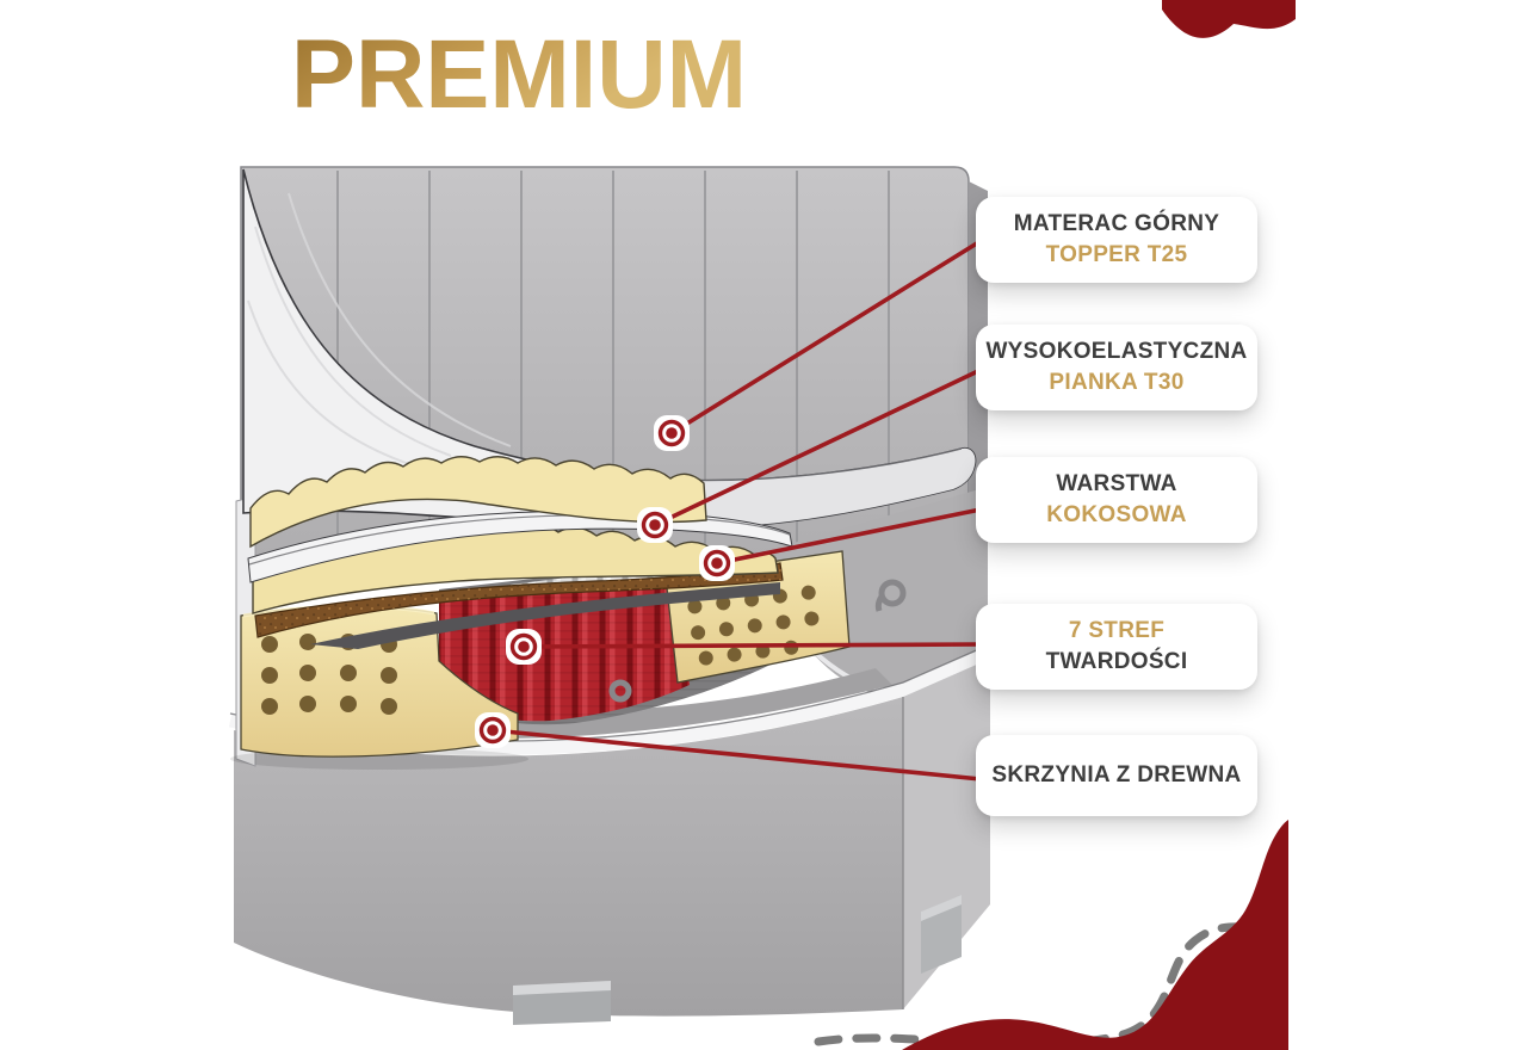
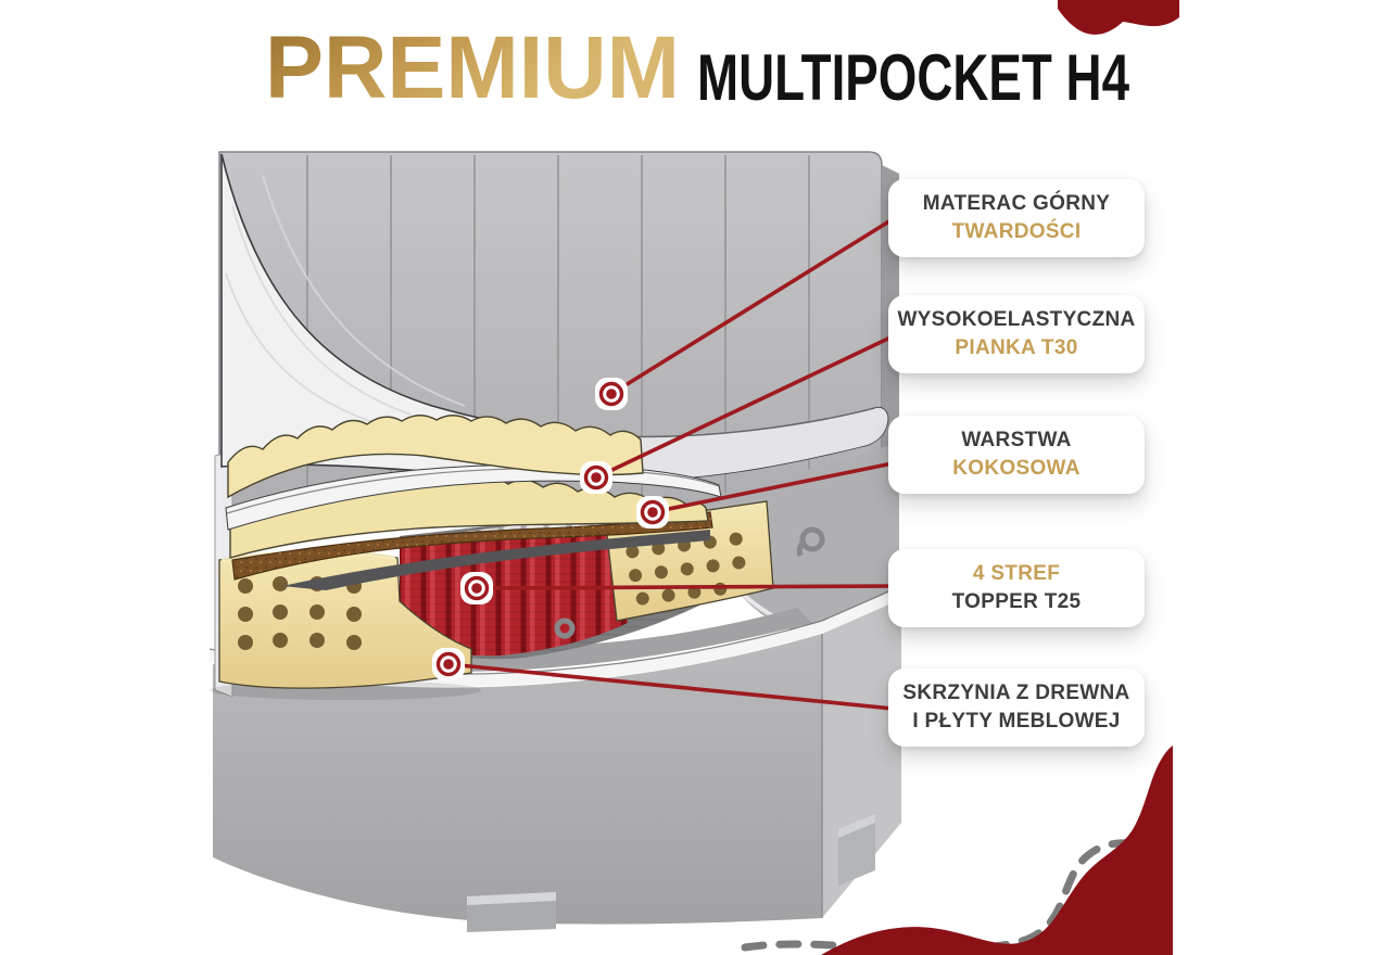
  PREMIUM
+ MULTIPOCKET H4
  MATERAC GÓRNY
- TOPPER T25
+ TWARDOŚCI
  WYSOKOELASTYCZNA
  PIANKA T30
  WARSTWA
  KOKOSOWA
- 7 STREF
+ 4 STREF
- TWARDOŚCI
+ TOPPER T25
  SKRZYNIA Z DREWNA
+ I PŁYTY MEBLOWEJ
